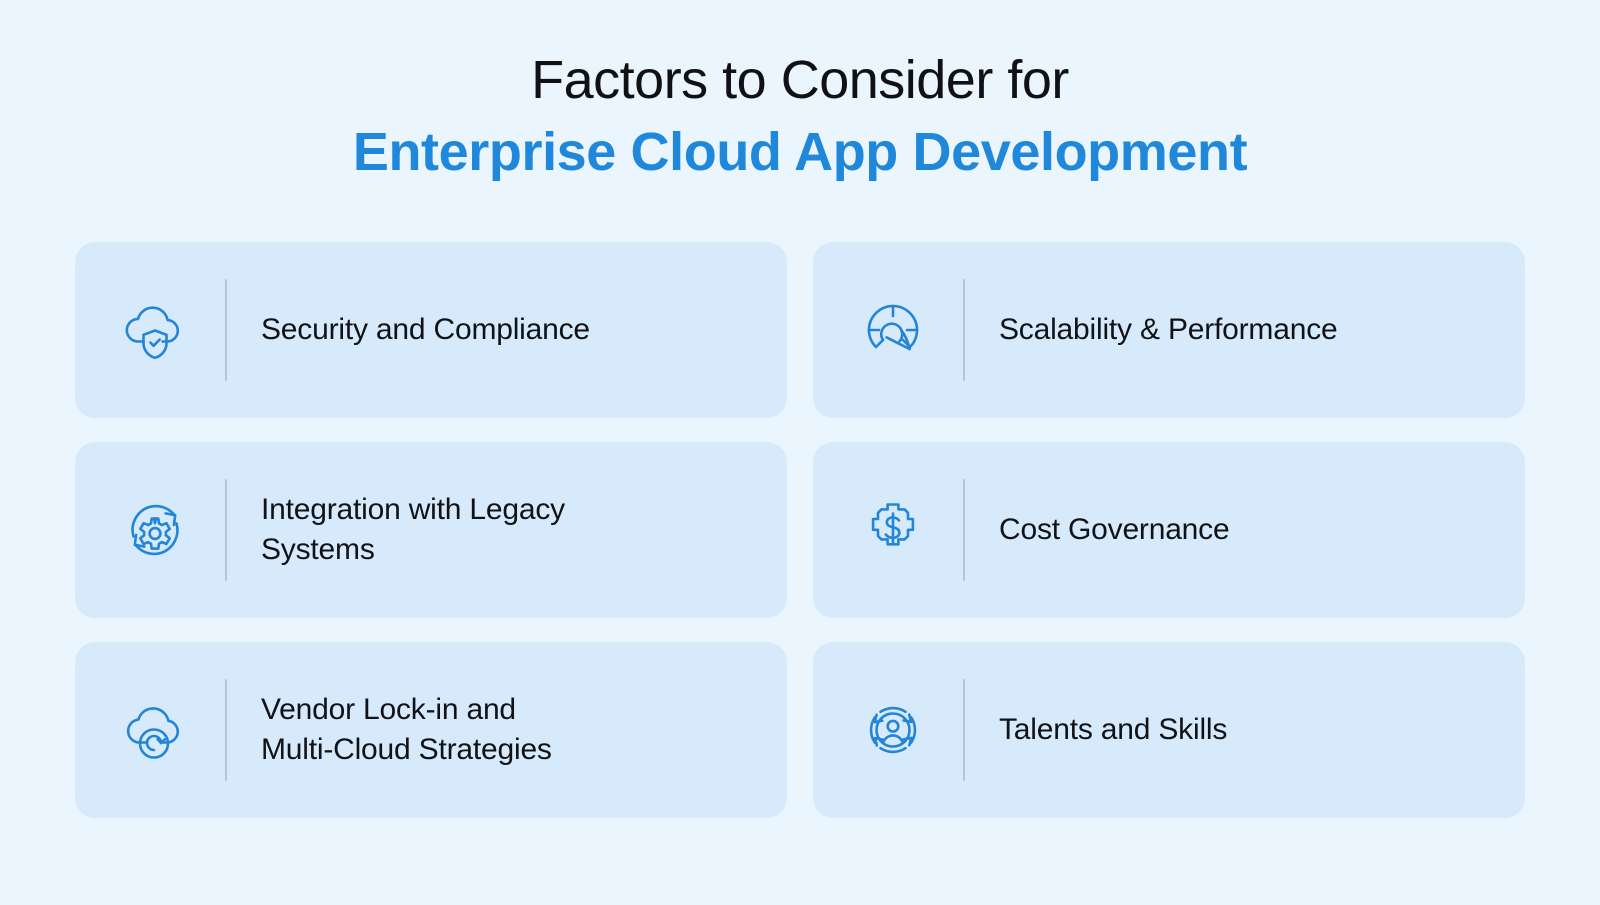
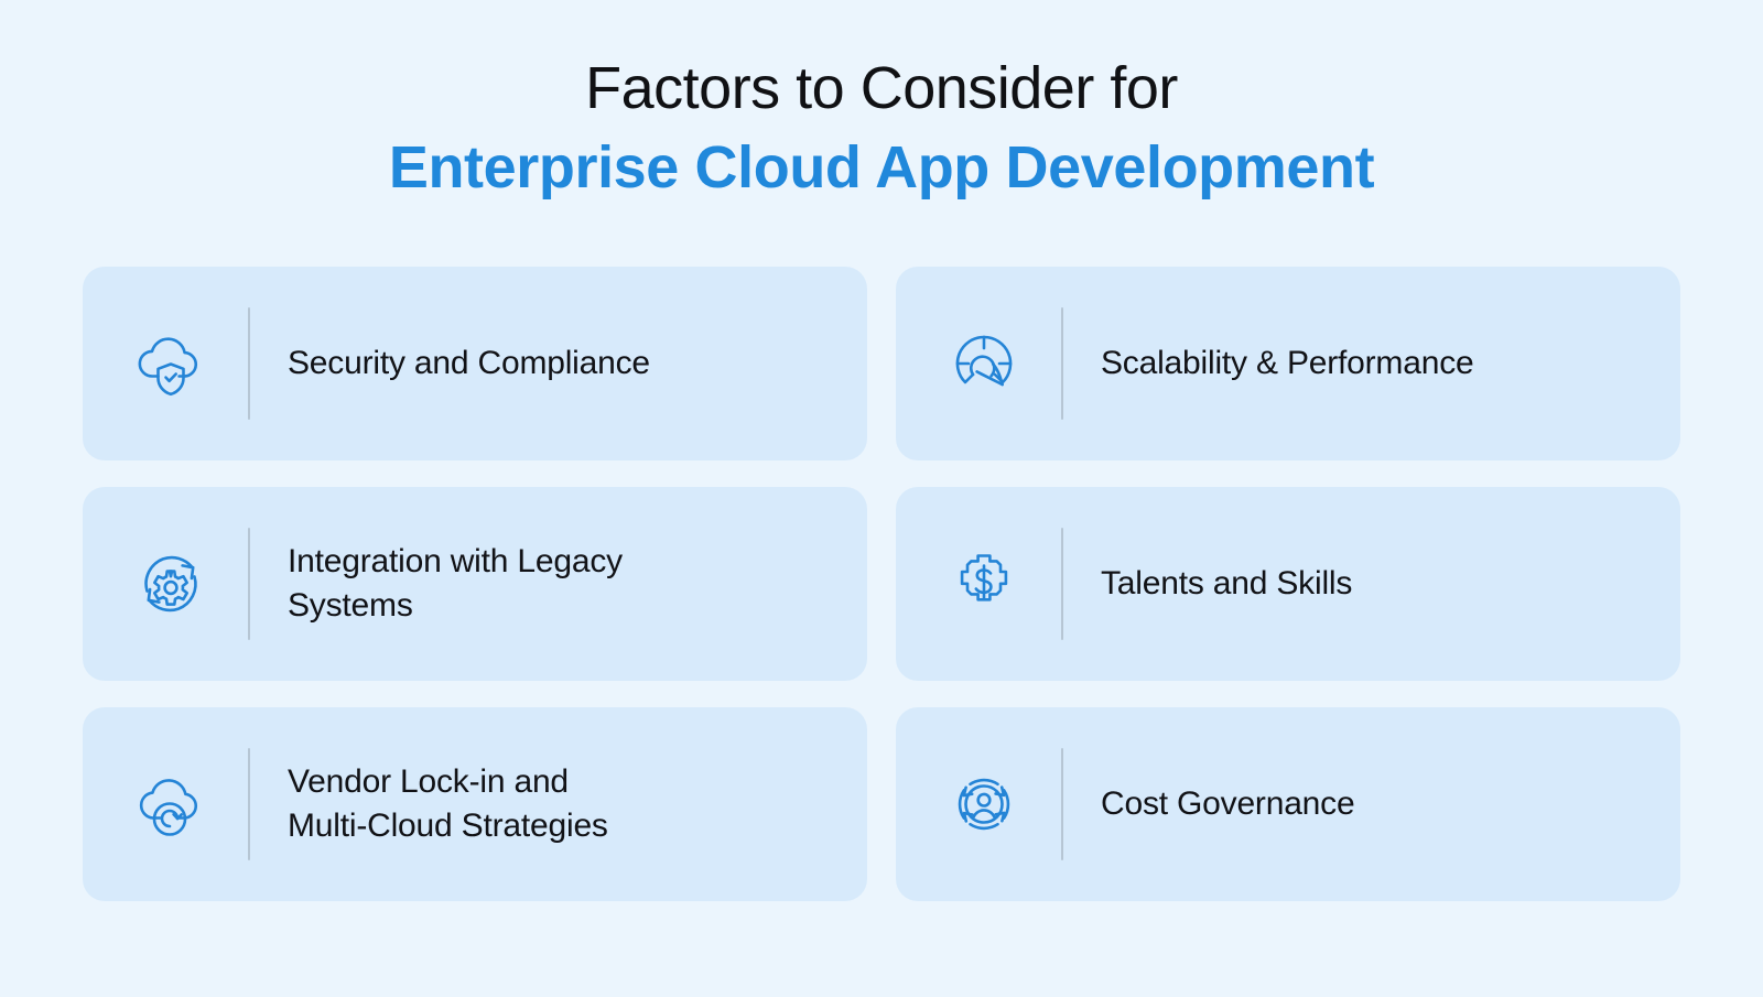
  Factors to Consider for
  Enterprise Cloud App Development
  Security and Compliance
  Scalability & Performance
  Integration with Legacy
  Systems
- Cost Governance
+ Talents and Skills
  Vendor Lock-in and
  Multi-Cloud Strategies
- Talents and Skills
+ Cost Governance
